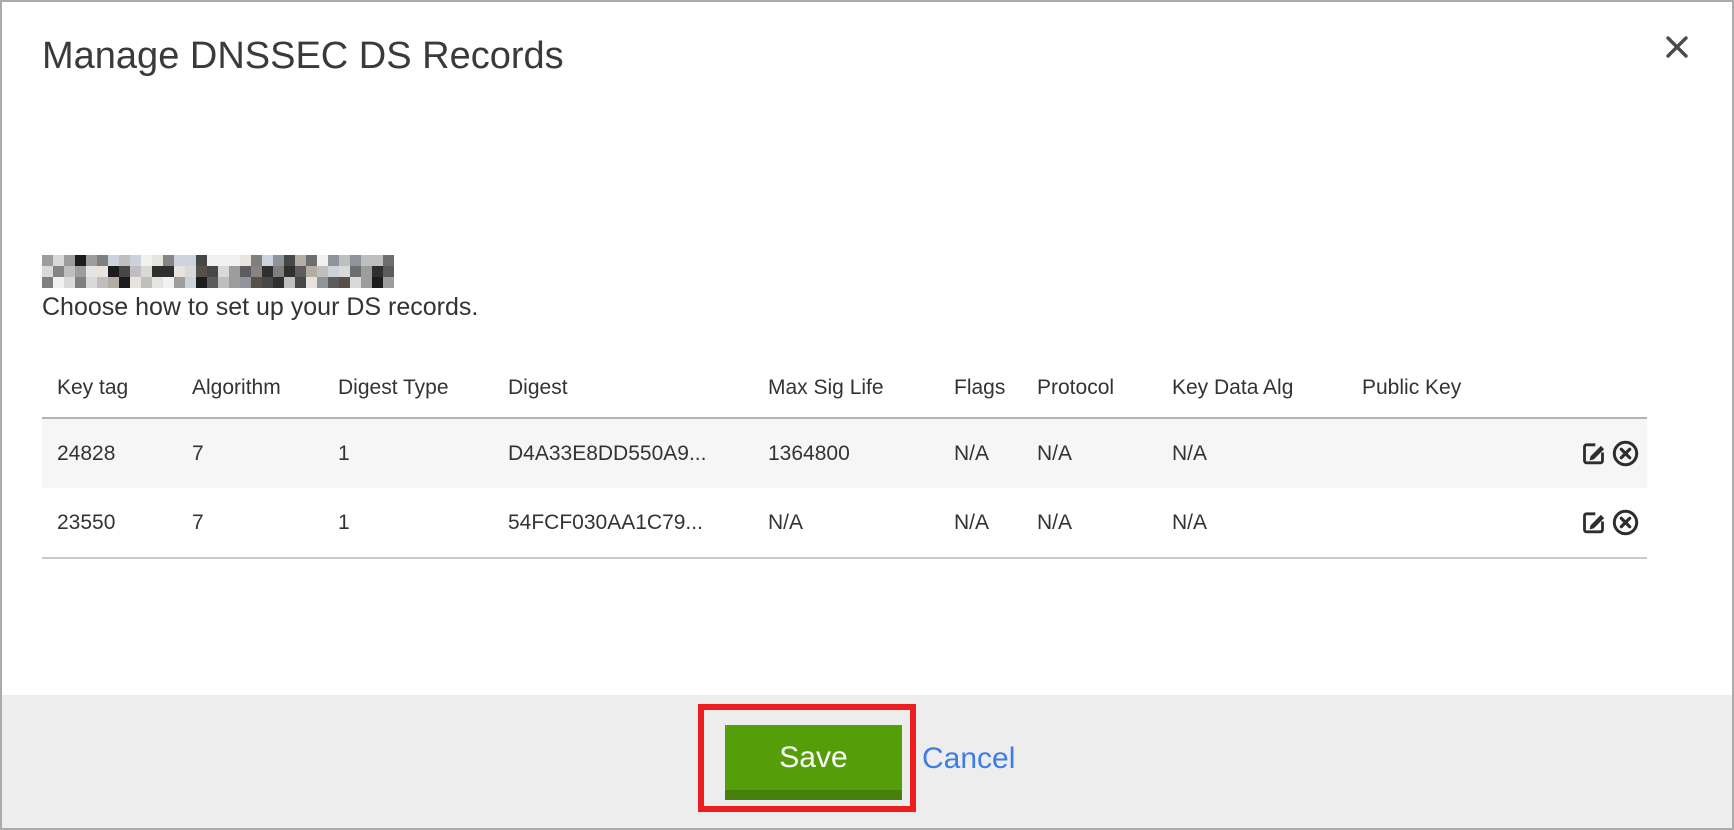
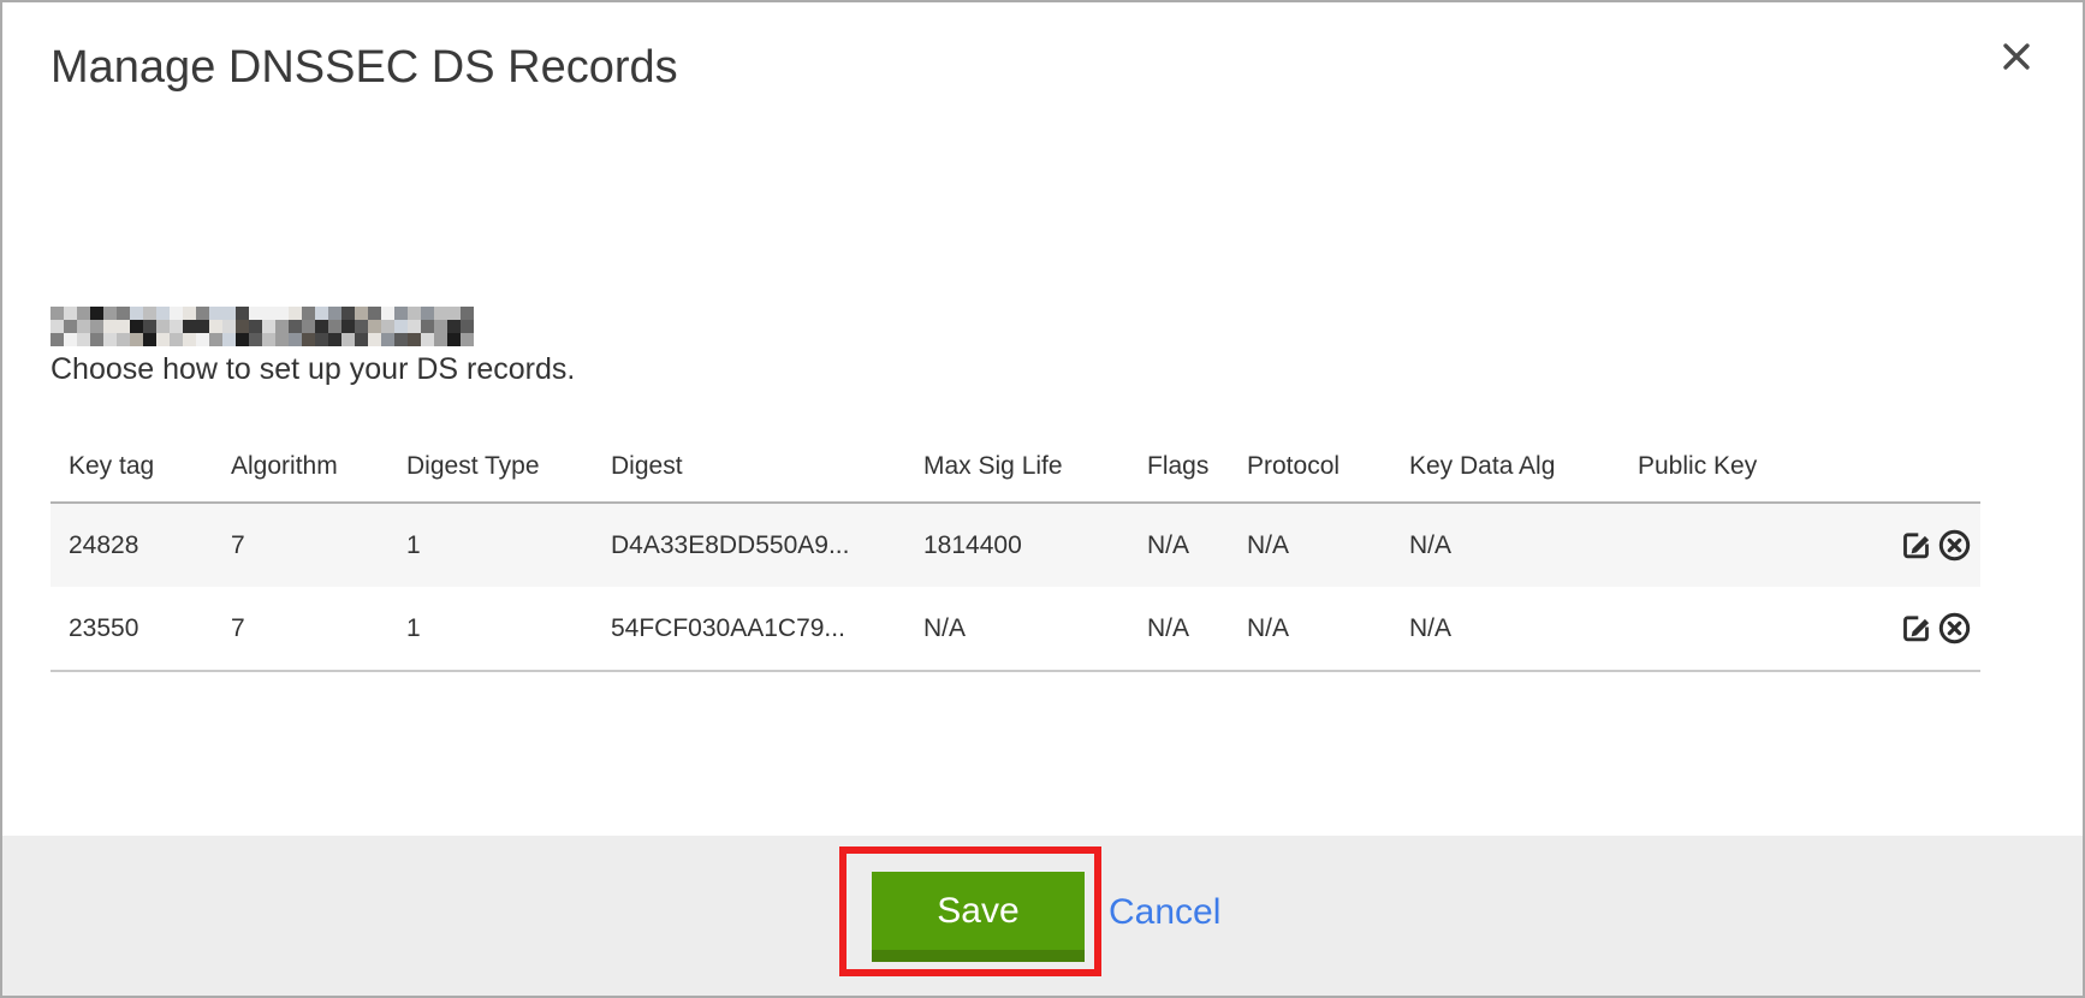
  Manage DNSSEC DS Records
  Choose how to set up your DS records.
  Key tag	Algorithm	Digest Type	Digest	Max Sig Life	Flags	Protocol	Key Data Alg	Public Key
- 24828	7	1	D4A33E8DD550A9...	1364800	N/A	N/A	N/A
+ 24828	7	1	D4A33E8DD550A9...	1814400	N/A	N/A	N/A
  23550	7	1	54FCF030AA1C79...	N/A	N/A	N/A	N/A
  Save
  Cancel
